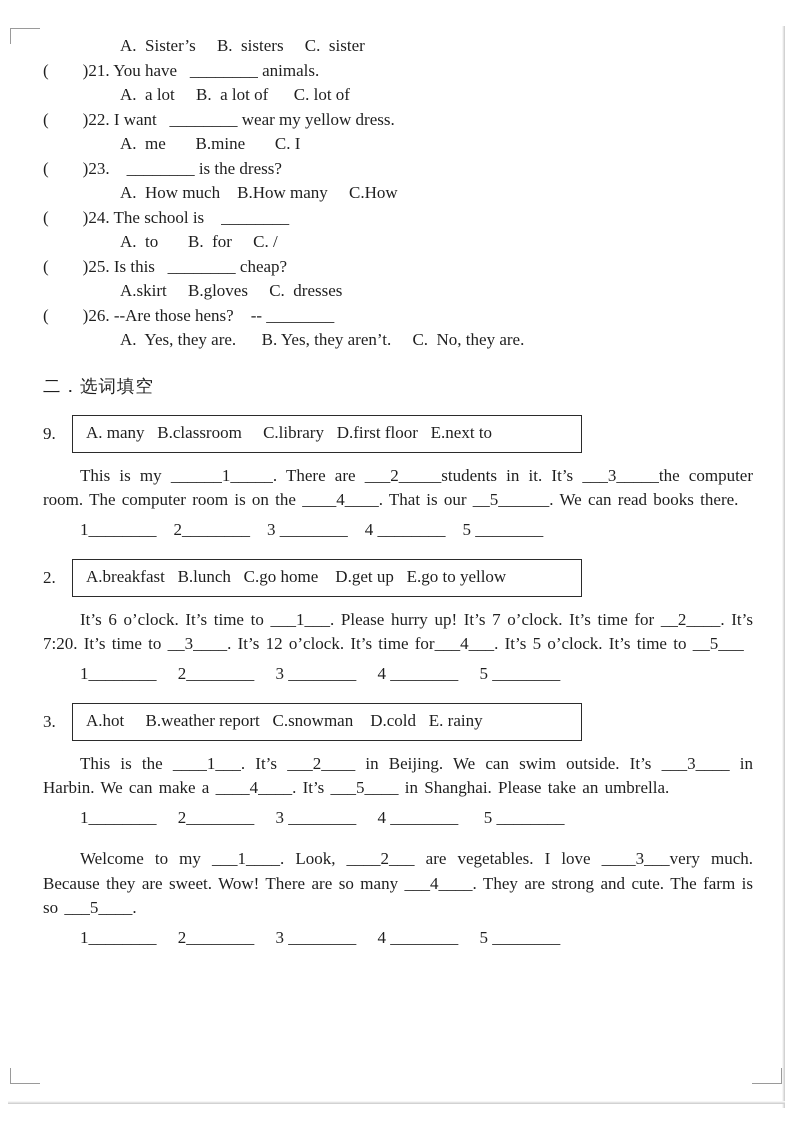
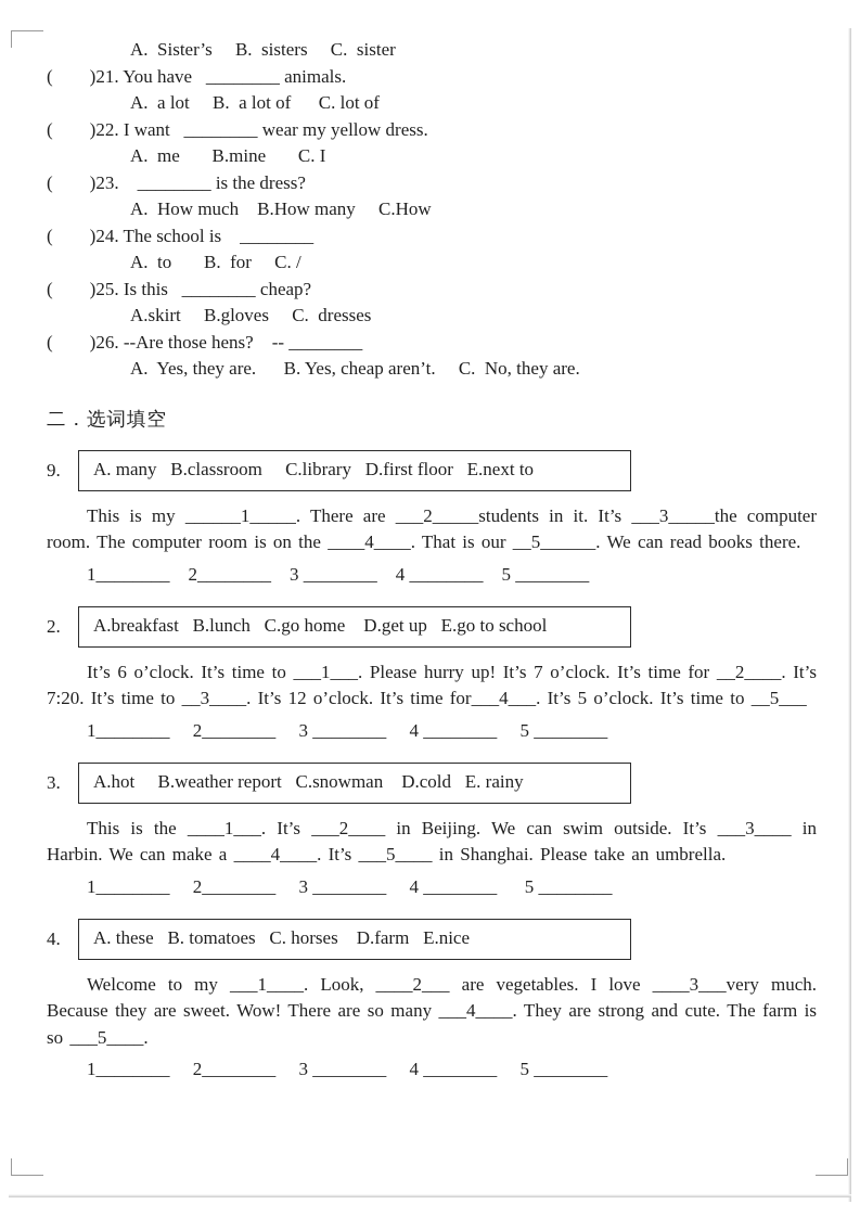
  A. Sister’s B. sisters C. sister
  ( )21. You have ________ animals.
  A. a lot B. a lot of C. lot of
  ( )22. I want ________ wear my yellow dress.
  A. me B.mine C. I
  ( )23. ________ is the dress?
  A. How much B.How many C.How
  ( )24. The school is ________
  A. to B. for C. /
  ( )25. Is this ________ cheap?
  A.skirt B.gloves C. dresses
  ( )26. --Are those hens? -- ________
- A. Yes, they are. B. Yes, they aren’t. C. No, they are.
+ A. Yes, they are. B. Yes, cheap aren’t. C. No, they are.
  二．选词填空
  9.
  A. many B.classroom C.library D.first floor E.next to
  This is my ______1_____. There are ___2_____students in it. It’s ___3_____the computer room. The computer room is on the ____4____. That is our __5______. We can read books there.
  1________ 2________ 3 ________ 4 ________ 5 ________
  2.
- A.breakfast B.lunch C.go home D.get up E.go to yellow
+ A.breakfast B.lunch C.go home D.get up E.go to school
  It’s 6 o’clock. It’s time to ___1___. Please hurry up! It’s 7 o’clock. It’s time for __2____. It’s 7:20. It’s time to __3____. It’s 12 o’clock. It’s time for___4___. It’s 5 o’clock. It’s time to __5___
  1________ 2________ 3 ________ 4 ________ 5 ________
  3.
  A.hot B.weather report C.snowman D.cold E. rainy
  This is the ____1___. It’s ___2____ in Beijing. We can swim outside. It’s ___3____ in Harbin. We can make a ____4____. It’s ___5____ in Shanghai. Please take an umbrella.
  1________ 2________ 3 ________ 4 ________ 5 ________
+ 4.
+ A. these B. tomatoes C. horses D.farm E.nice
  Welcome to my ___1____. Look, ____2___ are vegetables. I love ____3___very much. Because they are sweet. Wow! There are so many ___4____. They are strong and cute. The farm is so ___5____.
  1________ 2________ 3 ________ 4 ________ 5 ________
